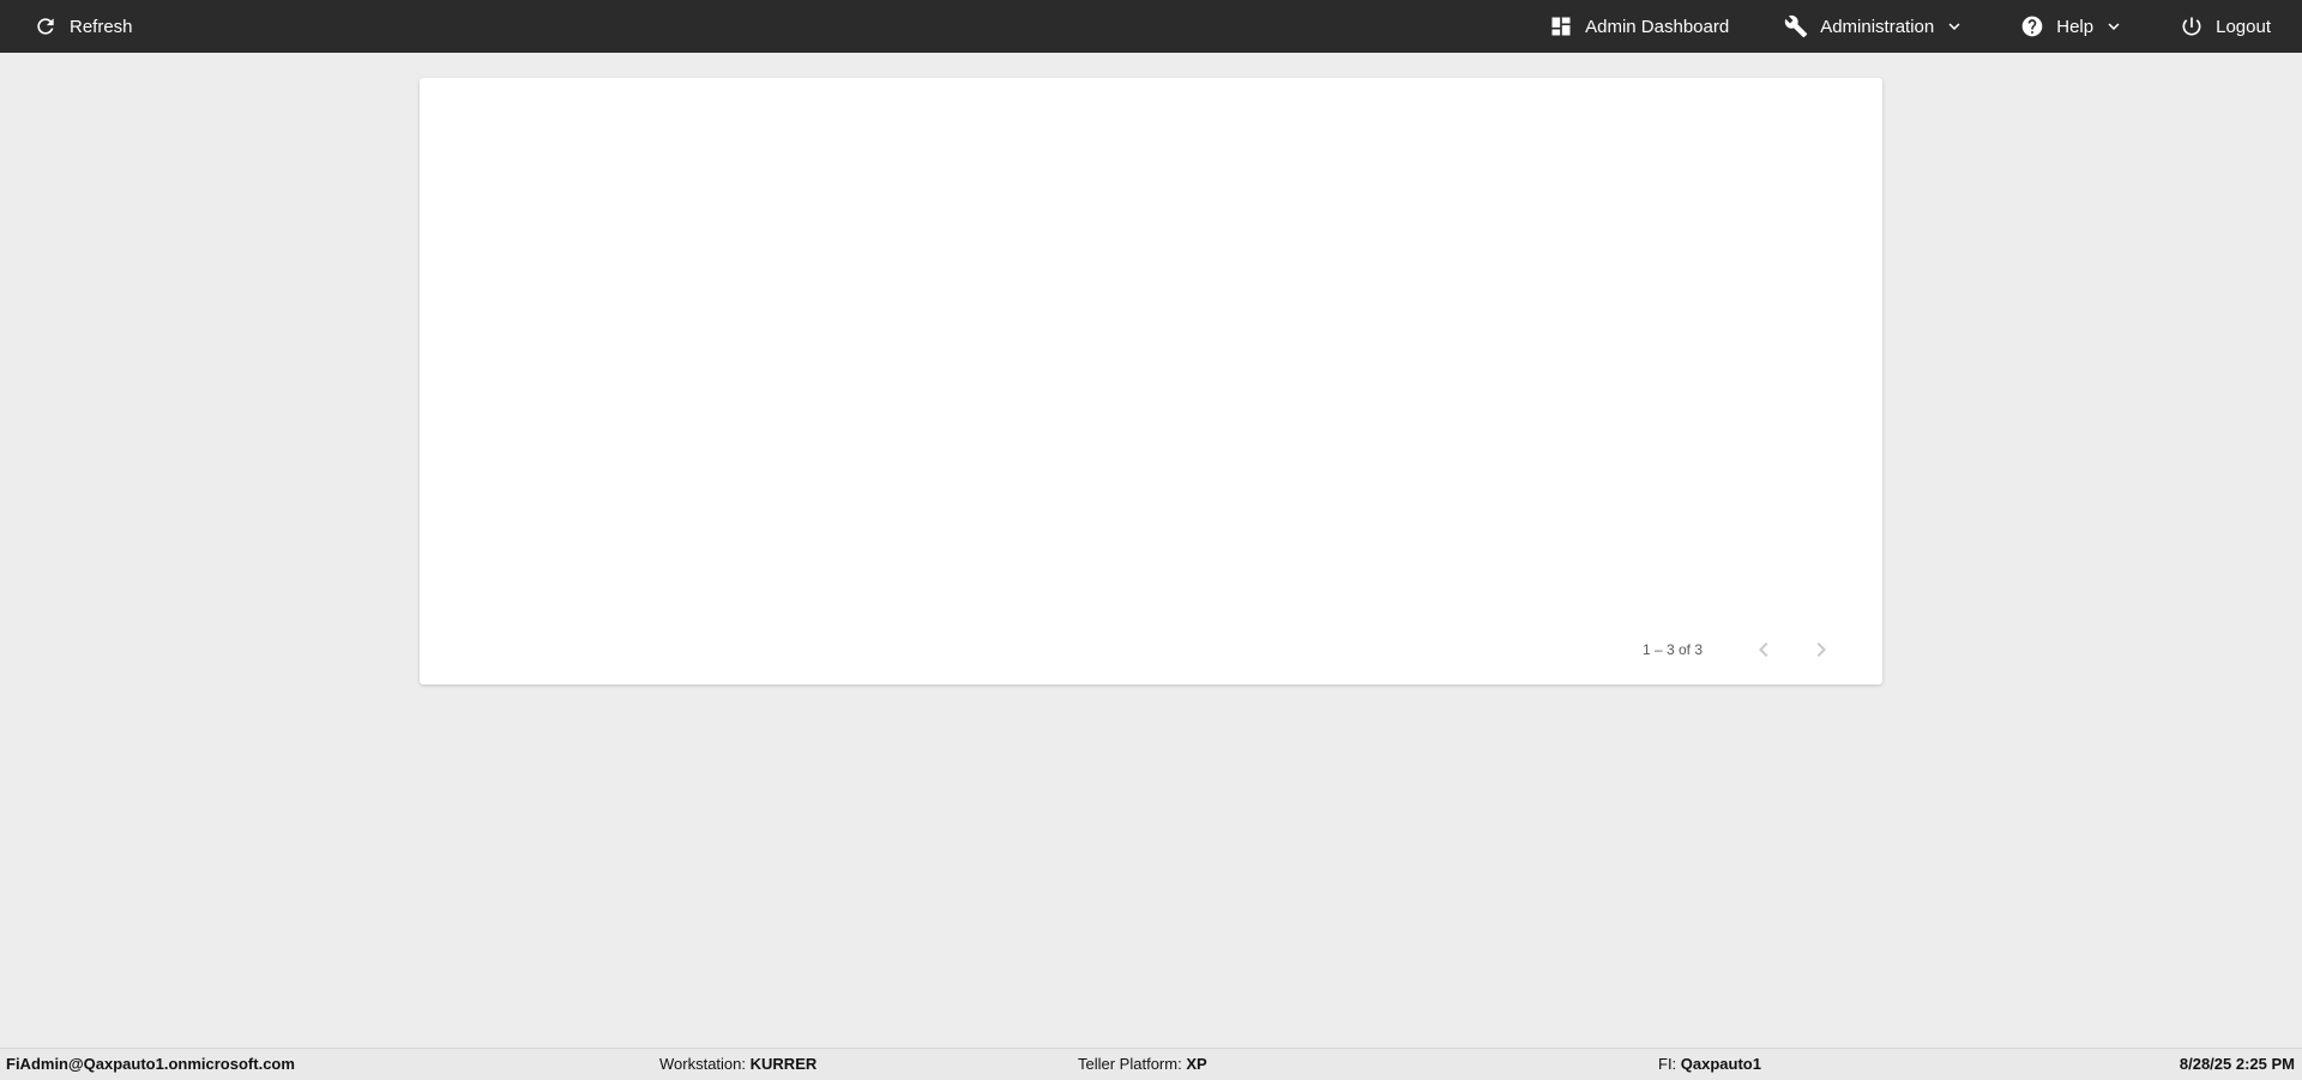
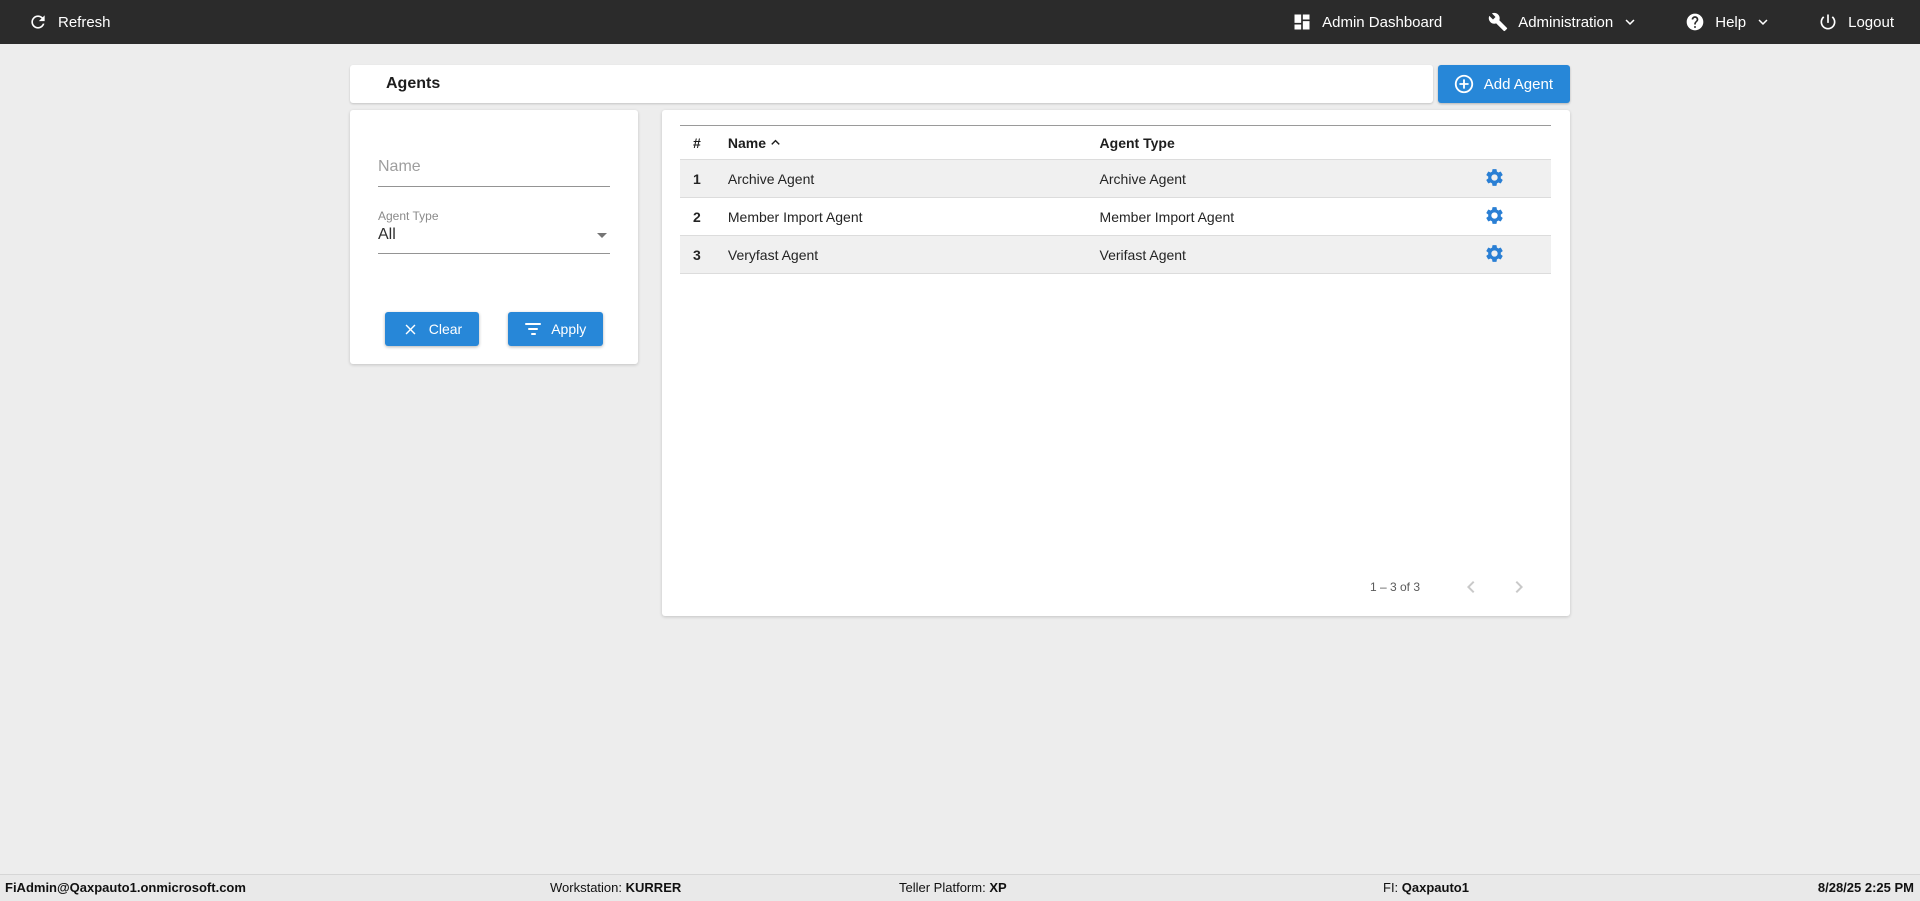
  Refresh
  Admin Dashboard
  Administration
  Help
  Logout
+ Agents
+ Add Agent
+ Name
+ Agent Type
+ All
+ Clear
+ Apply
+ #	Name	Agent Type
+ 1	Archive Agent	Archive Agent
+ 2	Member Import Agent	Member Import Agent
+ 3	Veryfast Agent	Verifast Agent
  1 – 3 of 3
  FiAdmin@Qaxpauto1.onmicrosoft.com
  Workstation: KURRER
  Teller Platform: XP
  FI: Qaxpauto1
  8/28/25 2:25 PM
